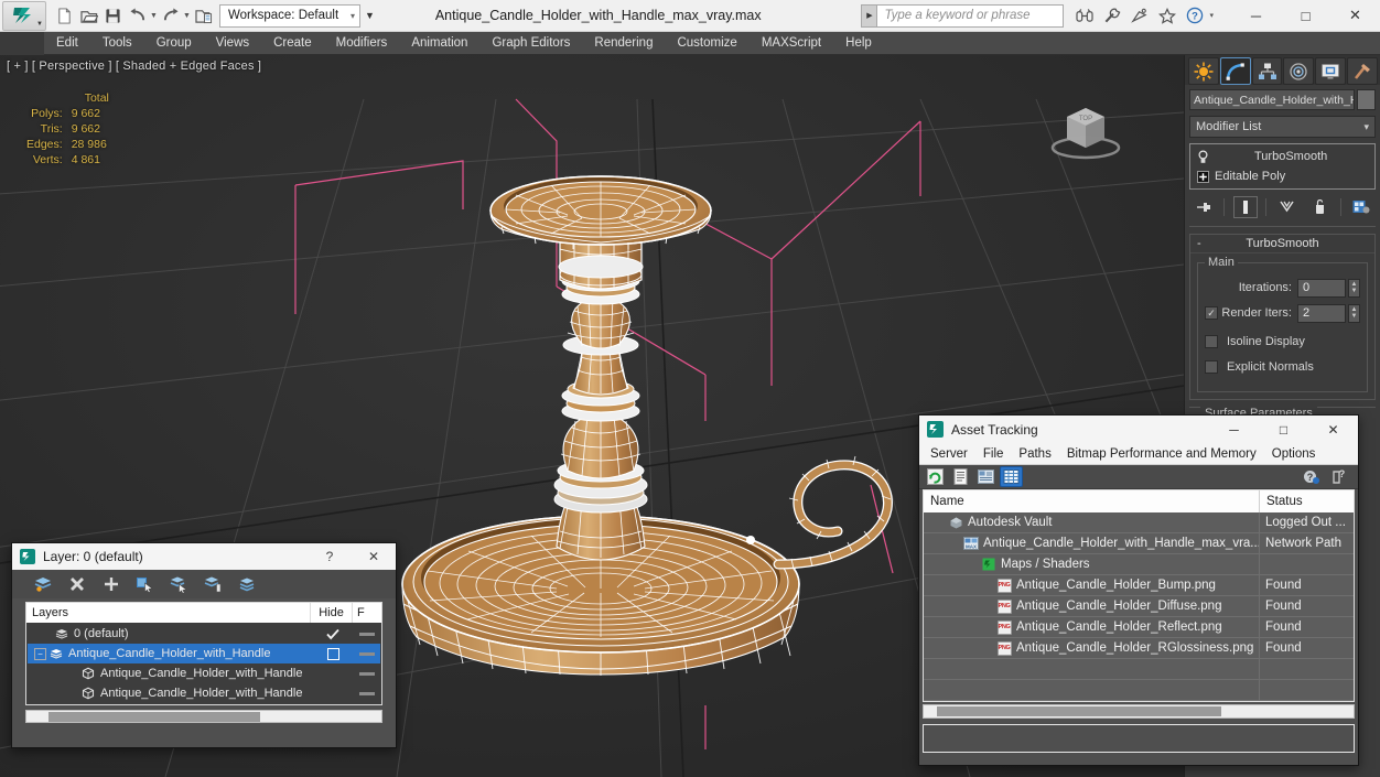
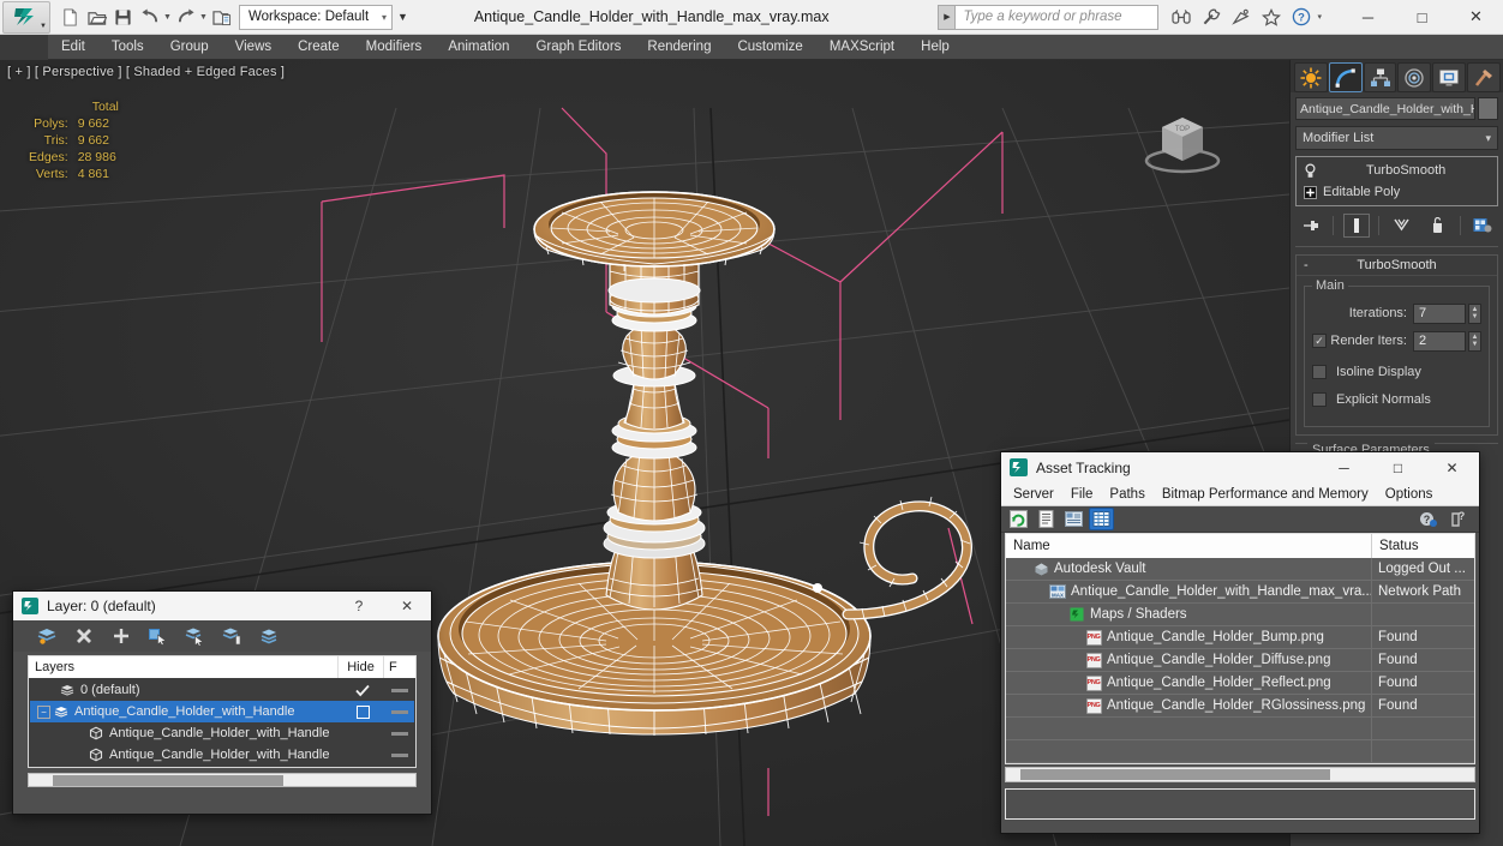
  Workspace: Default
  ▾
  ▼
  Antique_Candle_Holder_with_Handle_max_vray.max
  Type a keyword or phrase
  ?
  ─
  □
  ✕
  Edit
  Tools
  Group
  Views
  Create
  Modifiers
  Animation
  Graph Editors
  Rendering
  Customize
  MAXScript
  Help
  [ + ] [ Perspective ] [ Shaded + Edged Faces ]
  	Total
  Polys:	9 662
  Tris:	9 662
  Edges:	28 986
  Verts:	4 861
  Antique_Candle_Holder_with_H
  Modifier List
  ▾
  TurboSmooth
  Editable Poly
  -
  TurboSmooth
  Main
  Iterations:
- 0
+ 7
  ✓
  Render Iters:
  2
  Isoline Display
  Explicit Normals
  Surface Parameters
  Asset Tracking
  ─
  □
  ✕
  Server
  File
  Paths
  Bitmap Performance and Memory
  Options
  ?
  ?
  Name
  Status
  Autodesk Vault
  Logged Out ...
  Antique_Candle_Holder_with_Handle_max_vra..
  Network Path
  Maps / Shaders
  Antique_Candle_Holder_Bump.png
  Found
  Antique_Candle_Holder_Diffuse.png
  Found
  Antique_Candle_Holder_Reflect.png
  Found
  Antique_Candle_Holder_RGlossiness.png
  Found
  Layer: 0 (default)
  ?
  ✕
  Layers
  Hide
  F
  0 (default)
  −
  Antique_Candle_Holder_with_Handle
  Antique_Candle_Holder_with_Handle
  Antique_Candle_Holder_with_Handle
